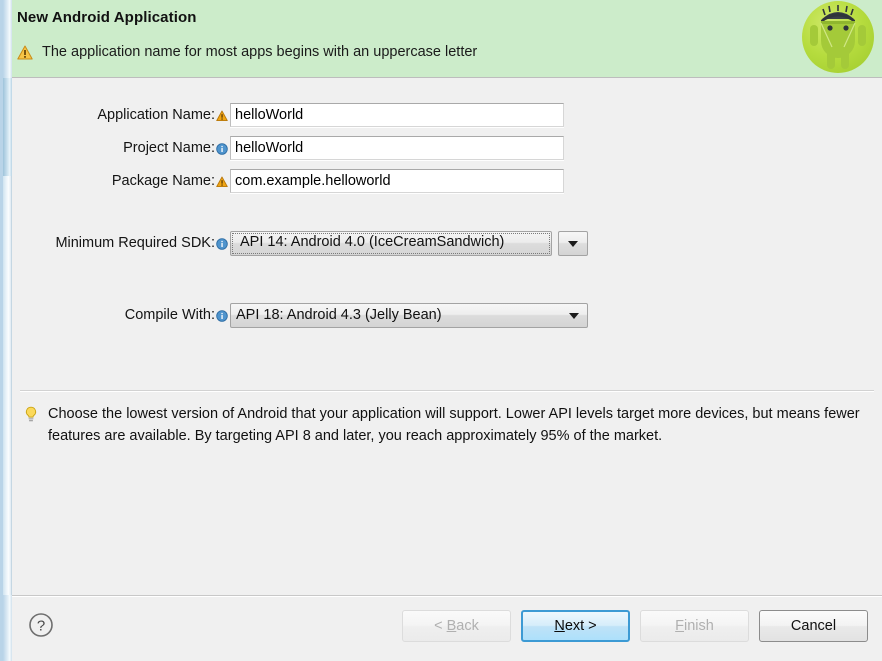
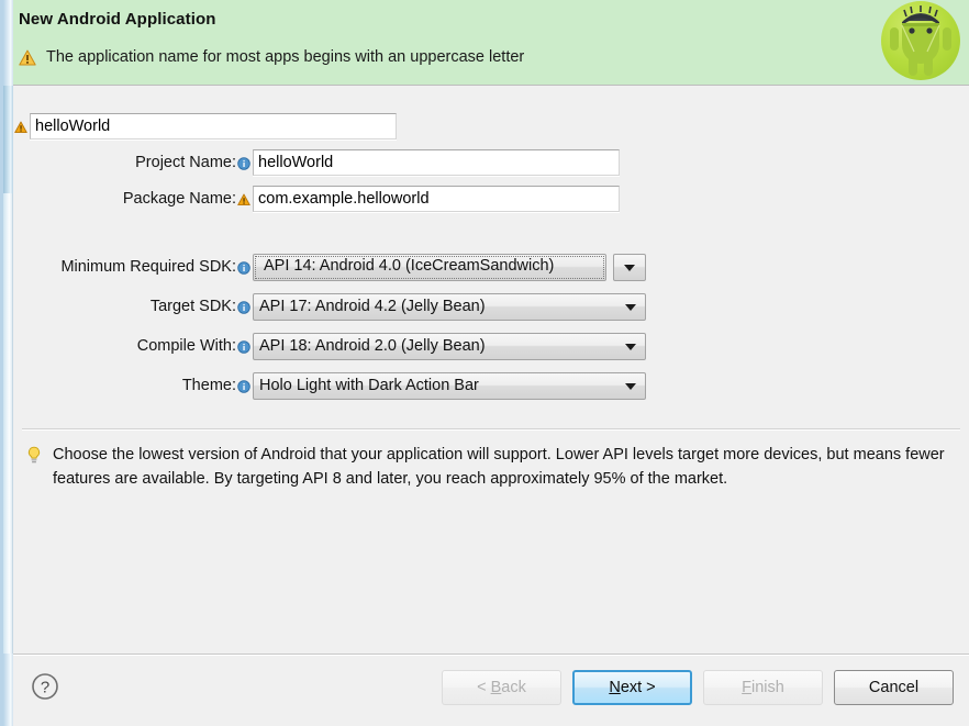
  New Android Application
  The application name for most apps begins with an uppercase letter
- Application Name:
  helloWorld
  Project Name:
  helloWorld
  Package Name:
  com.example.helloworld
  Minimum Required SDK:
  API 14: Android 4.0 (IceCreamSandwich)
+ Target SDK:
+ API 17: Android 4.2 (Jelly Bean)
  Compile With:
- API 18: Android 4.3 (Jelly Bean)
+ API 18: Android 2.0 (Jelly Bean)
+ Theme:
+ Holo Light with Dark Action Bar
  Choose the lowest version of Android that your application will support. Lower API levels target more devices, but means fewer features are available. By targeting API 8 and later, you reach approximately 95% of the market.
  ?
  < Back
  Next >
  Finish
  Cancel
